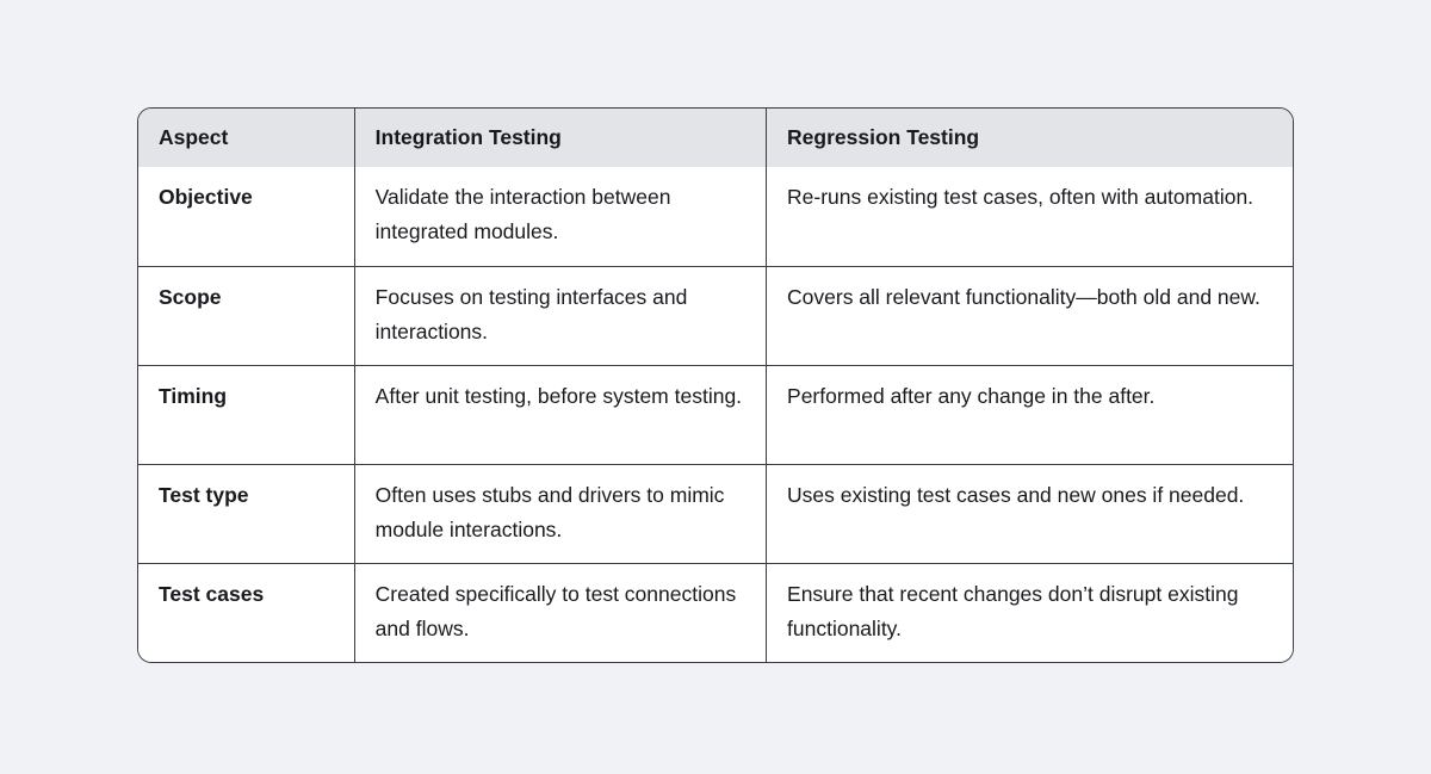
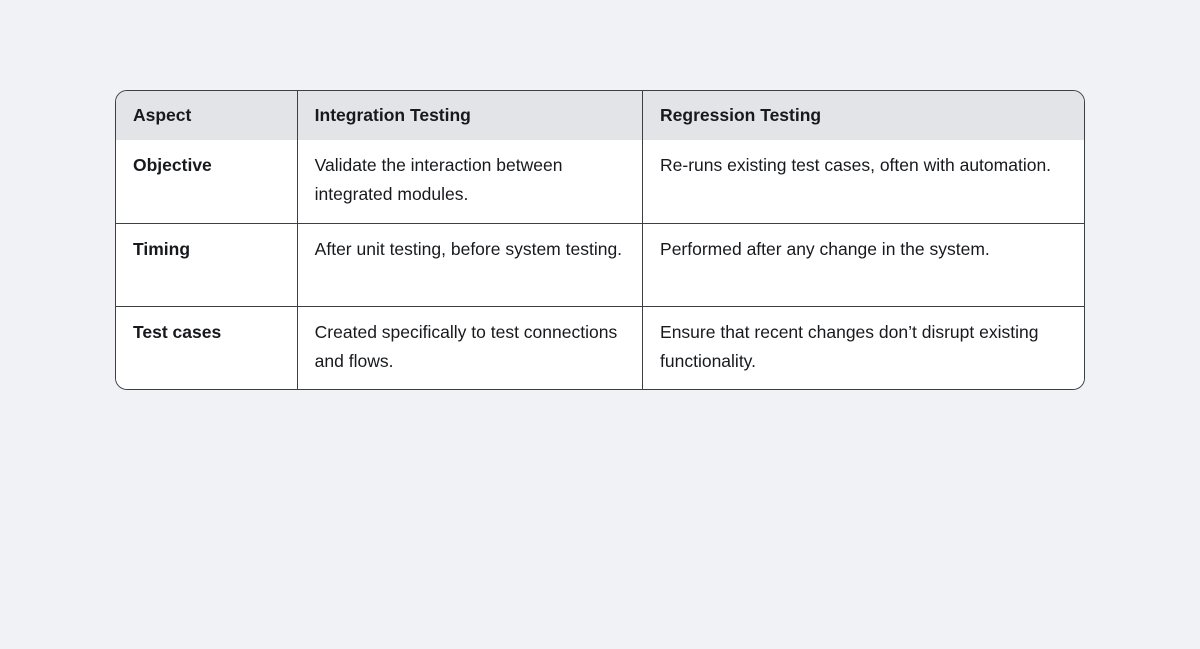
  Aspect	Integration Testing	Regression Testing
  Objective	Validate the interaction between integrated modules.	Re-runs existing test cases, often with automation.
- Scope	Focuses on testing interfaces and interactions.	Covers all relevant functionality—both old and new.
- Timing	After unit testing, before system testing.	Performed after any change in the after.
+ Timing	After unit testing, before system testing.	Performed after any change in the system.
- Test type	Often uses stubs and drivers to mimic module interactions.	Uses existing test cases and new ones if needed.
  Test cases	Created specifically to test connections and flows.	Ensure that recent changes don’t disrupt existing functionality.
